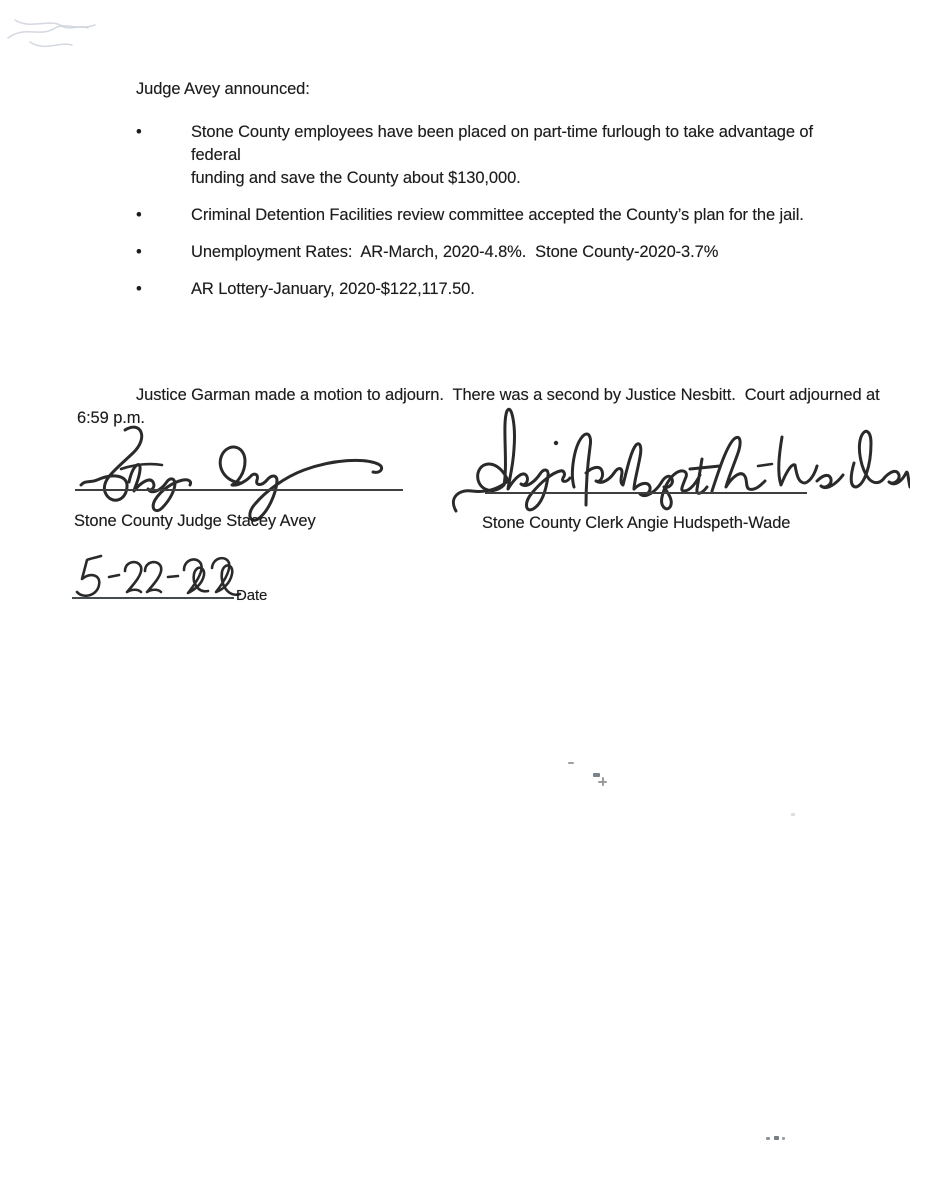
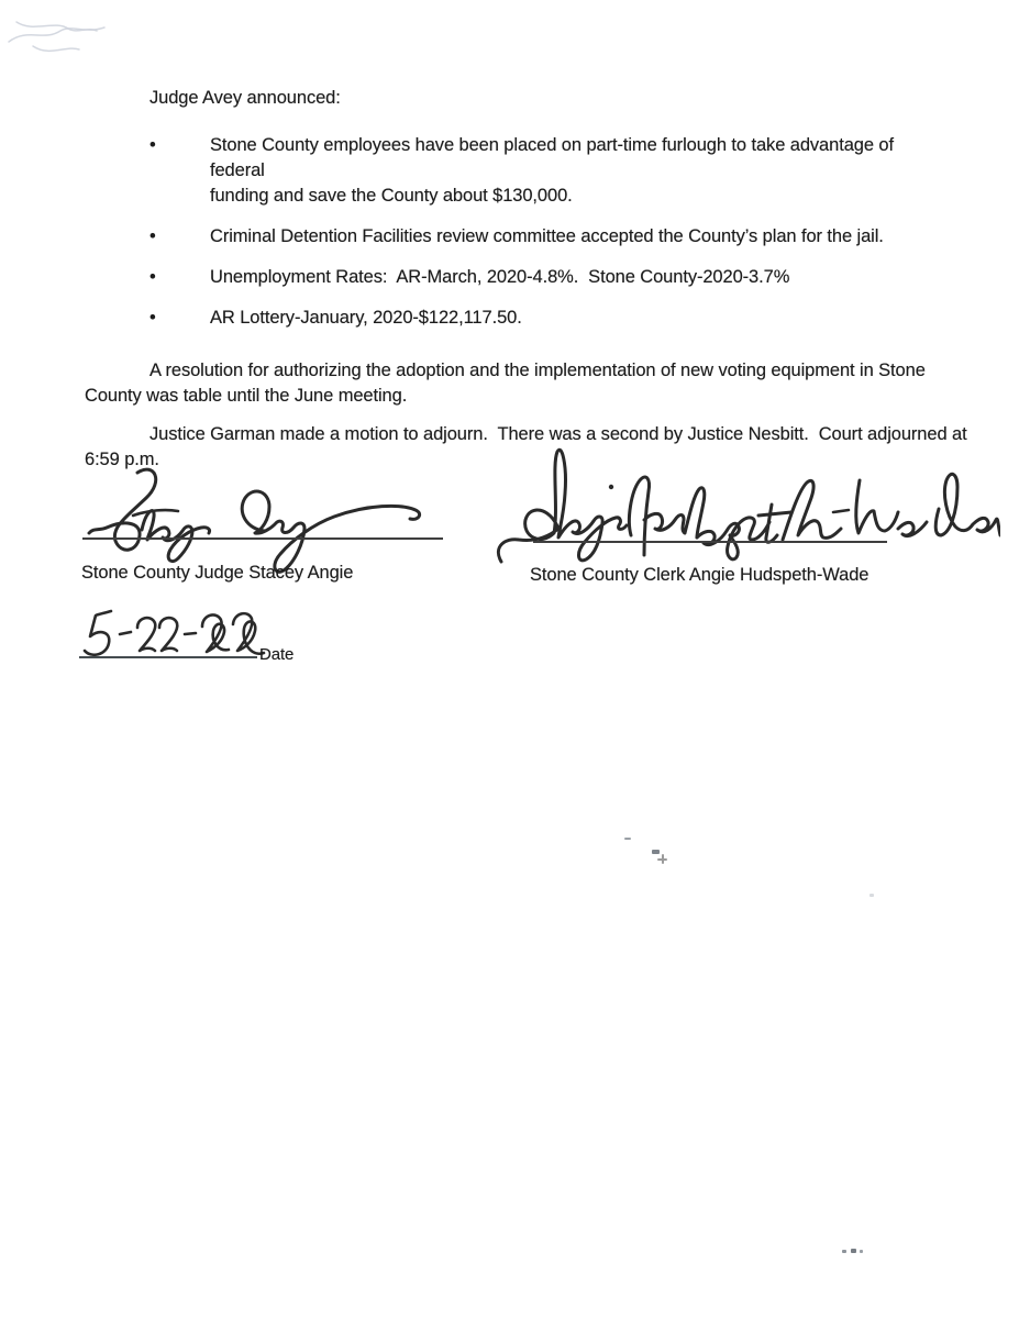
  Judge Avey announced:
  •
  Stone County employees have been placed on part-time furlough to take advantage of federal
  funding and save the County about $130,000.
  •
  Criminal Detention Facilities review committee accepted the County’s plan for the jail.
  •
  Unemployment Rates: AR-March, 2020-4.8%. Stone County-2020-3.7%
  •
  AR Lottery-January, 2020-$122,117.50.
+ A resolution for authorizing the adoption and the implementation of new voting equipment in Stone
+ County was table until the June meeting.
  Justice Garman made a motion to adjourn. There was a second by Justice Nesbitt. Court adjourned at
  6:59 p.m.
- Stone County Judge Stacey Avey
+ Stone County Judge Stacey Angie
  Stone County Clerk Angie Hudspeth-Wade
  Date
